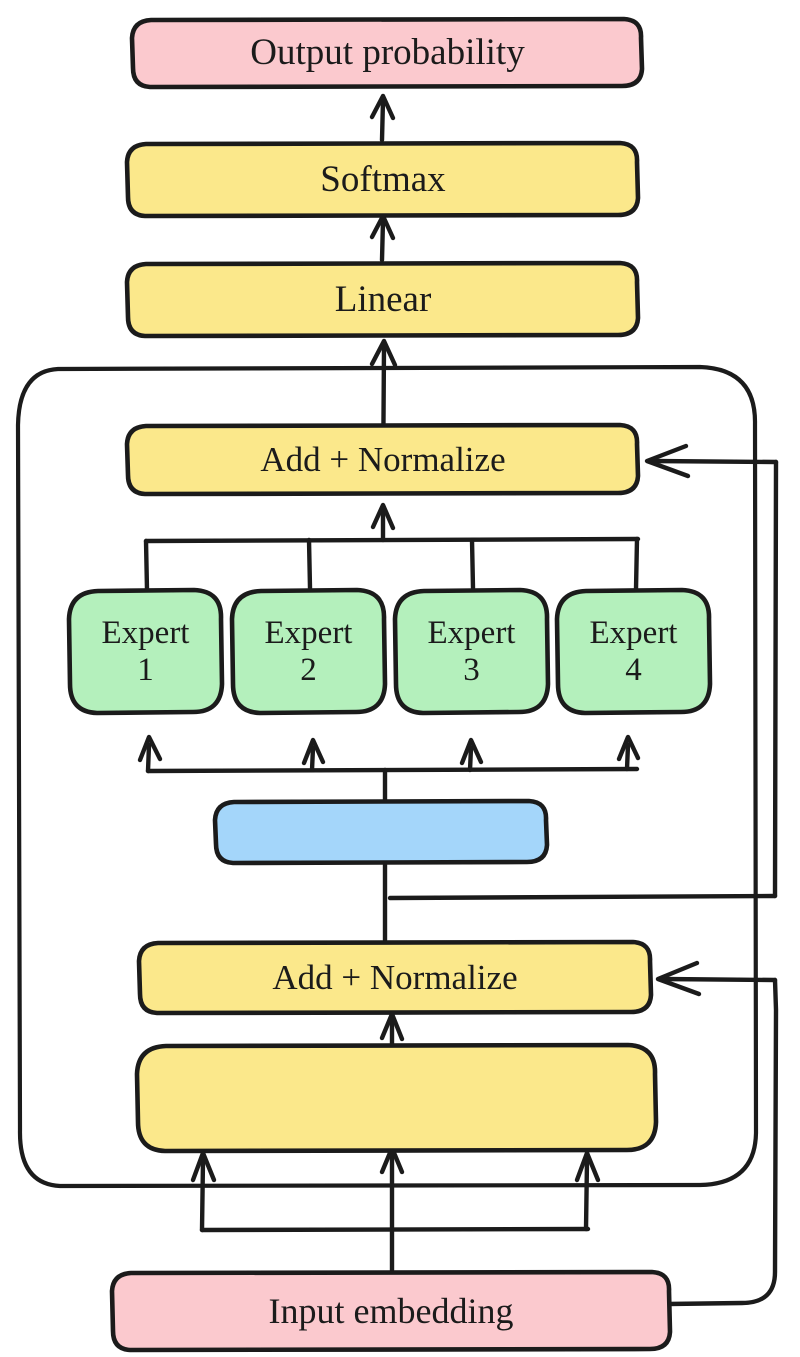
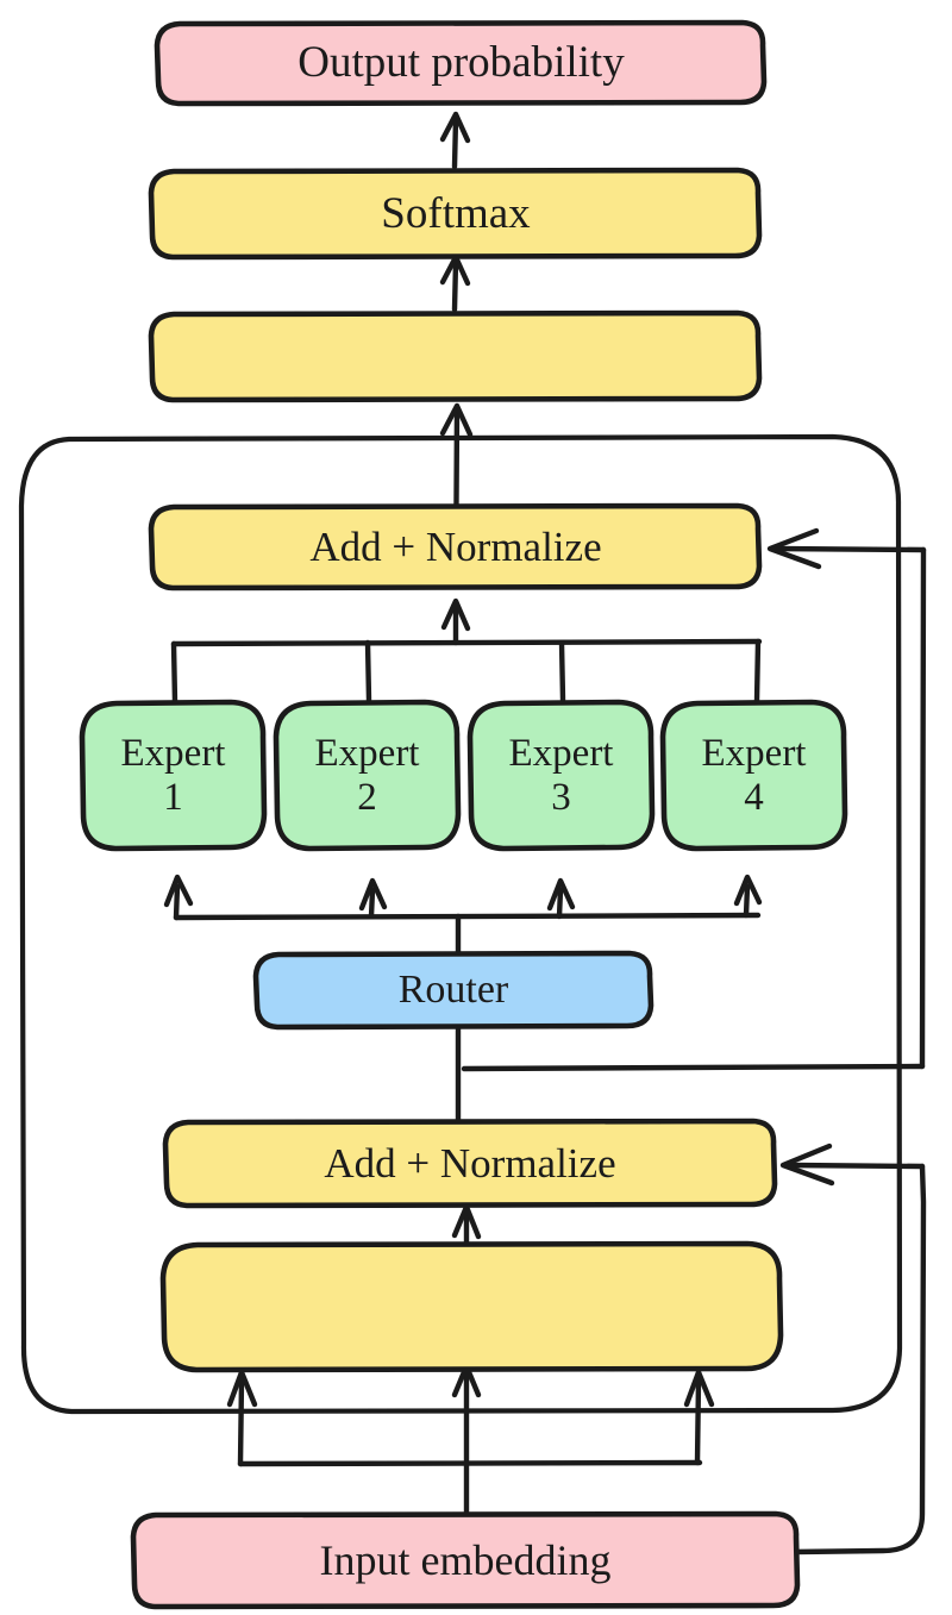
  Output probability
  Softmax
- Linear
  Add + Normalize
  Expert
  1
  Expert
  2
  Expert
  3
  Expert
  4
+ Router
  Add + Normalize
  Input embedding
